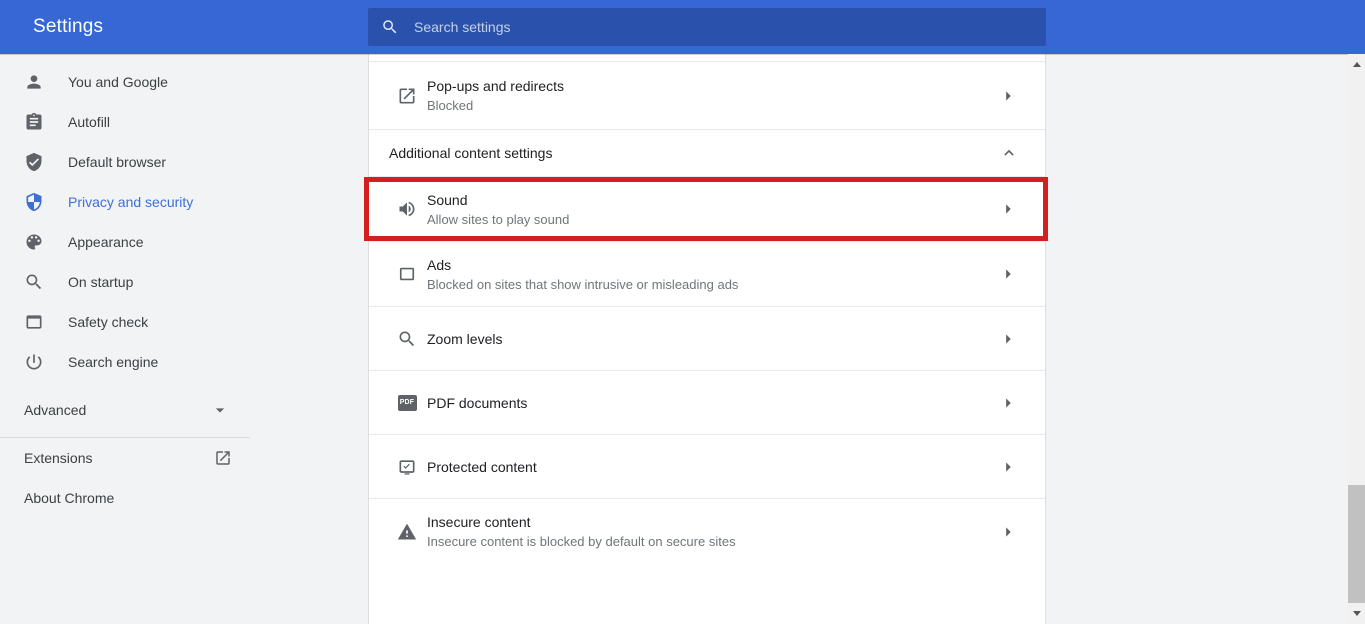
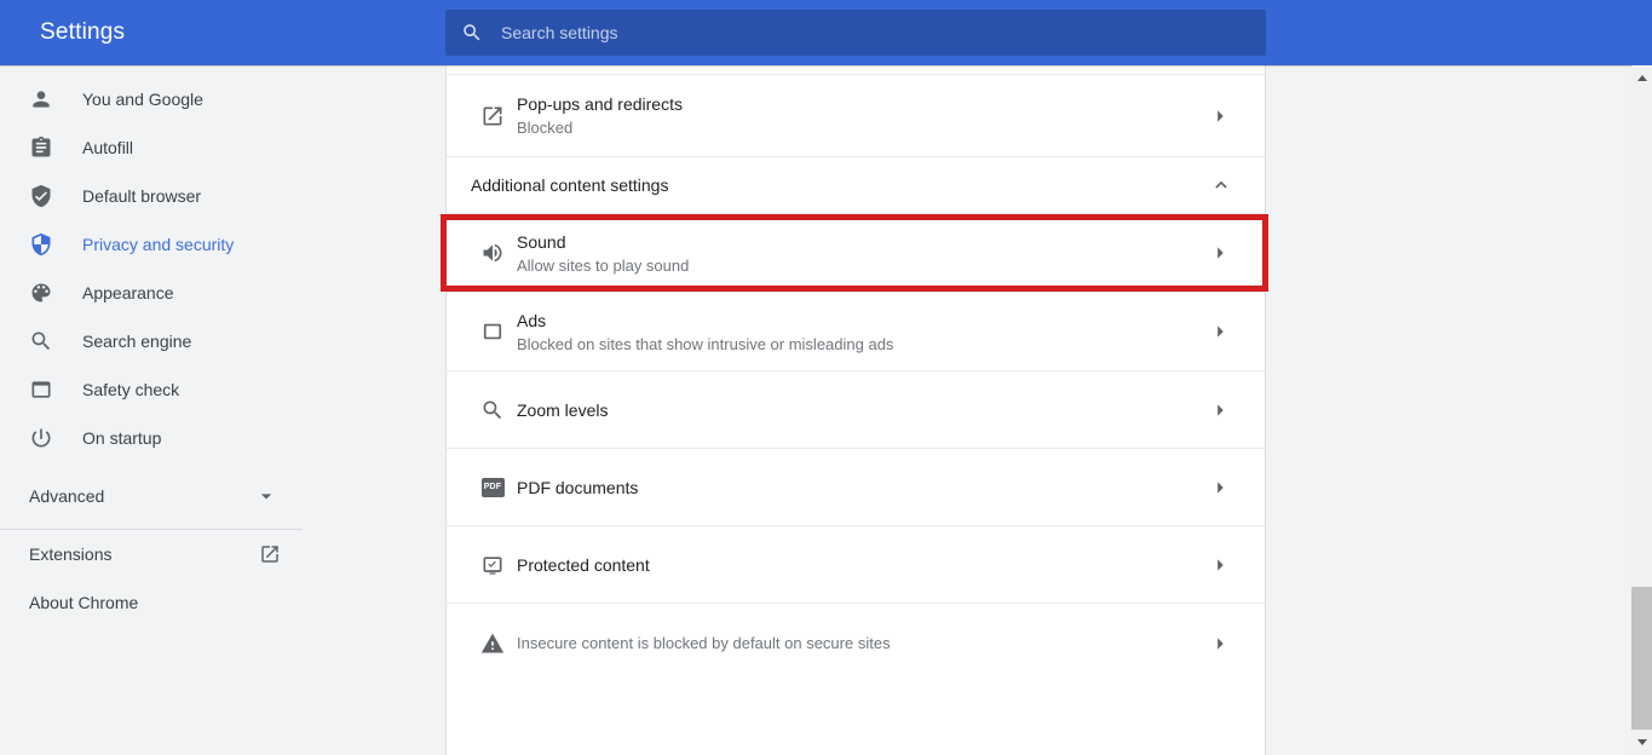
  Settings
  Search settings
  You and Google
  Autofill
  Default browser
  Privacy and security
  Appearance
- On startup
+ Search engine
  Safety check
- Search engine
+ On startup
  Advanced
  Extensions
  About Chrome
  Pop-ups and redirects
  Blocked
  Additional content settings
  Sound
  Allow sites to play sound
  Ads
  Blocked on sites that show intrusive or misleading ads
  Zoom levels
  PDF documents
  Protected content
- Insecure content
  Insecure content is blocked by default on secure sites
